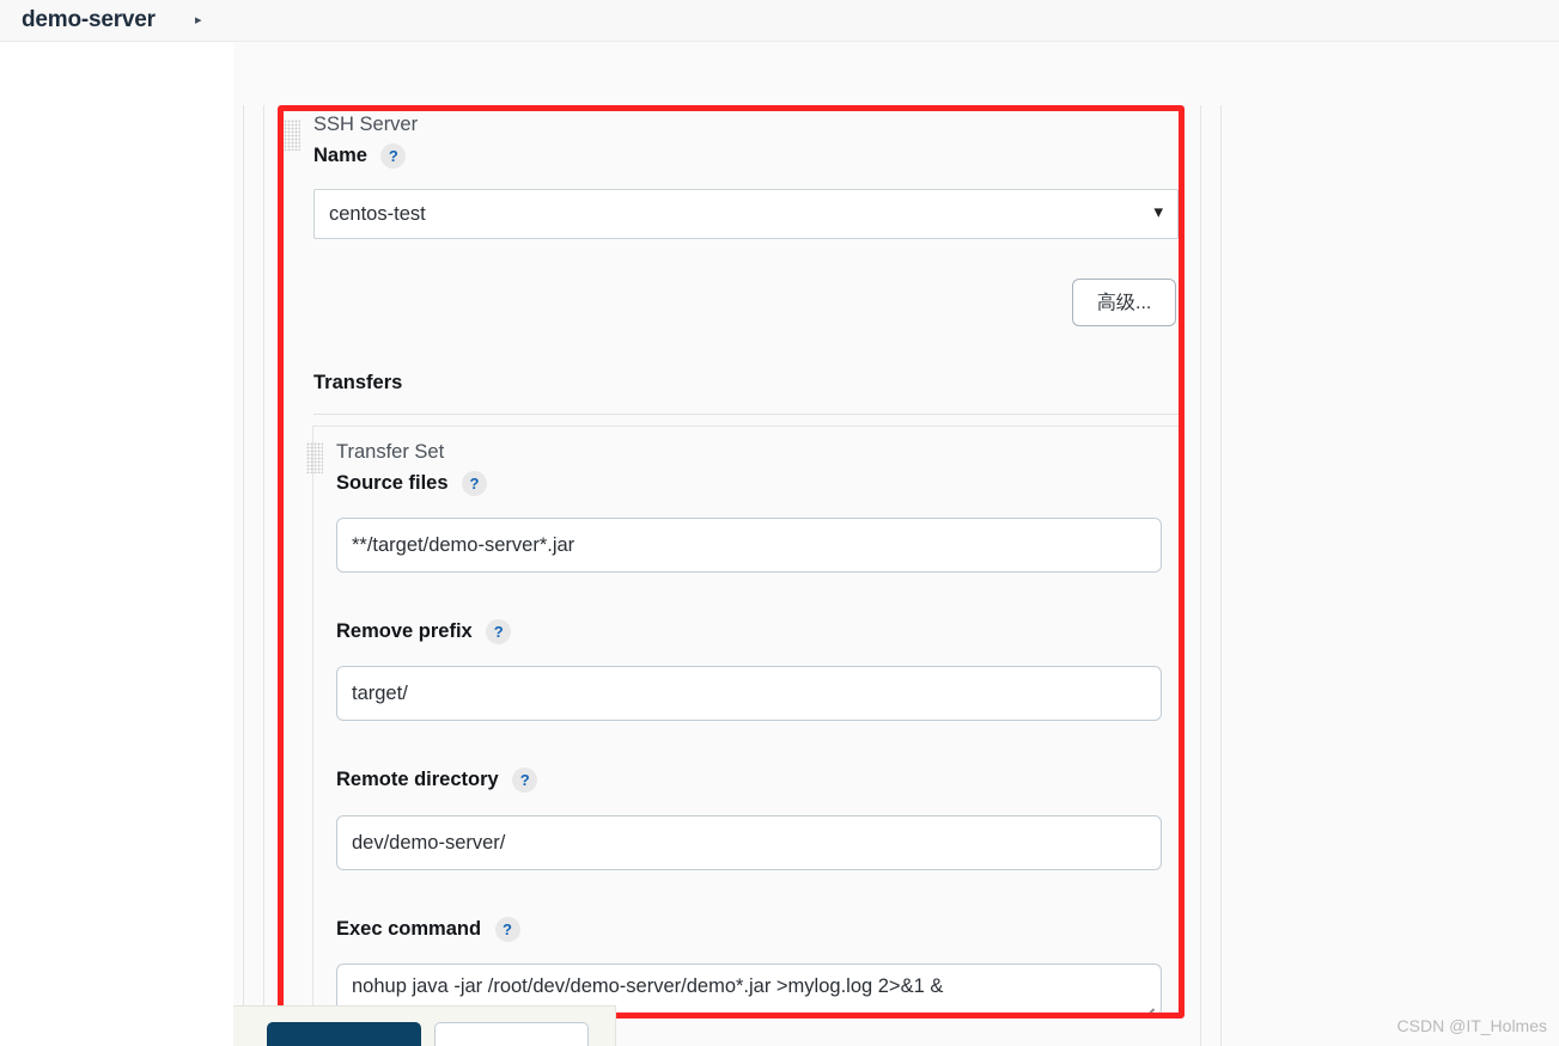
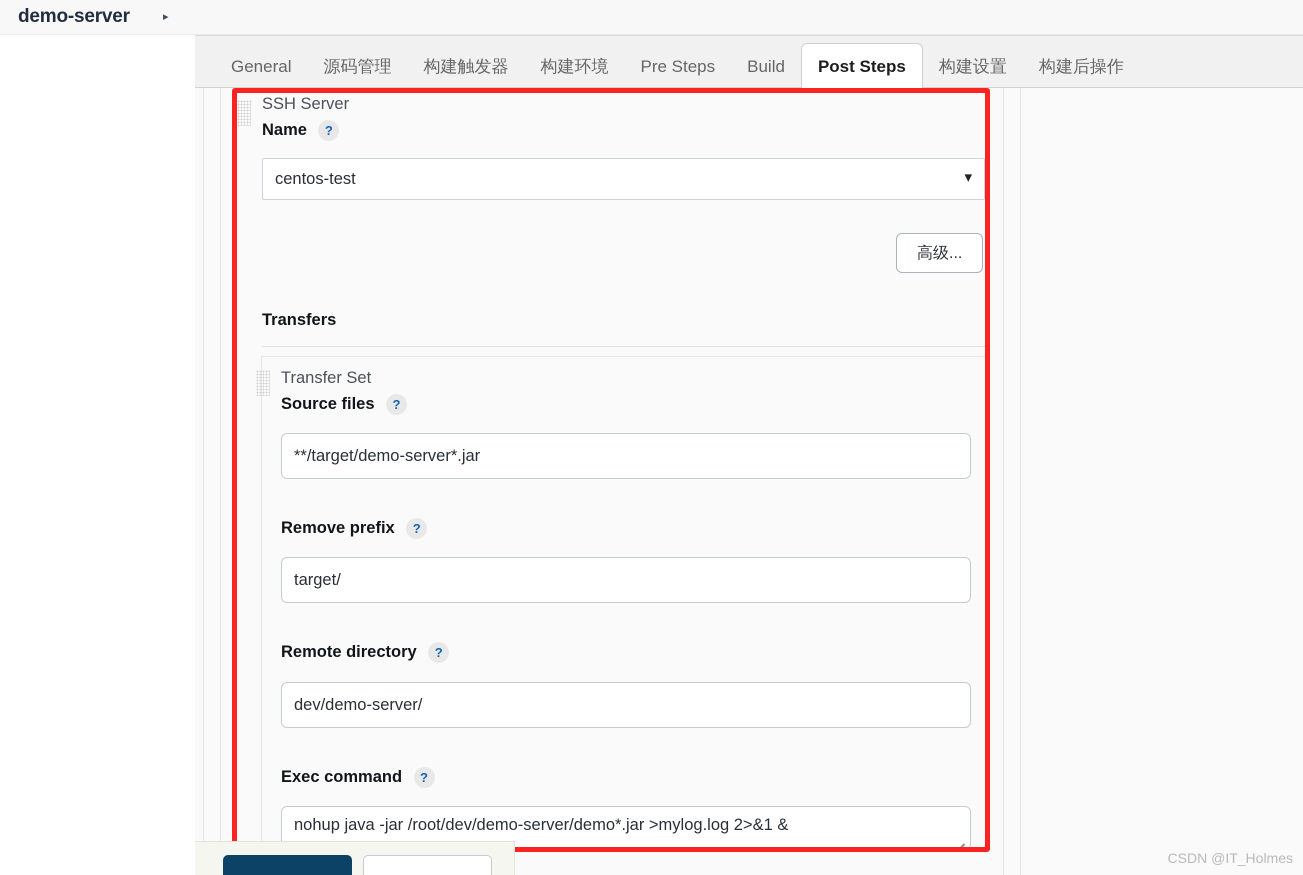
  demo-server
  ▸
+ General
+ 源码管理
+ 构建触发器
+ 构建环境
+ Pre Steps
+ Build
+ Post Steps
+ 构建设置
+ 构建后操作
  SSH Server
  Name ?
  centos-test
  ▾
  高级...
  Transfers
  Transfer Set
  Source files ?
  **/target/demo-server*.jar
  Remove prefix ?
  target/
  Remote directory ?
  dev/demo-server/
  Exec command ?
  nohup java -jar /root/dev/demo-server/demo*.jar >mylog.log 2>&1 &
  CSDN @IT_Holmes
